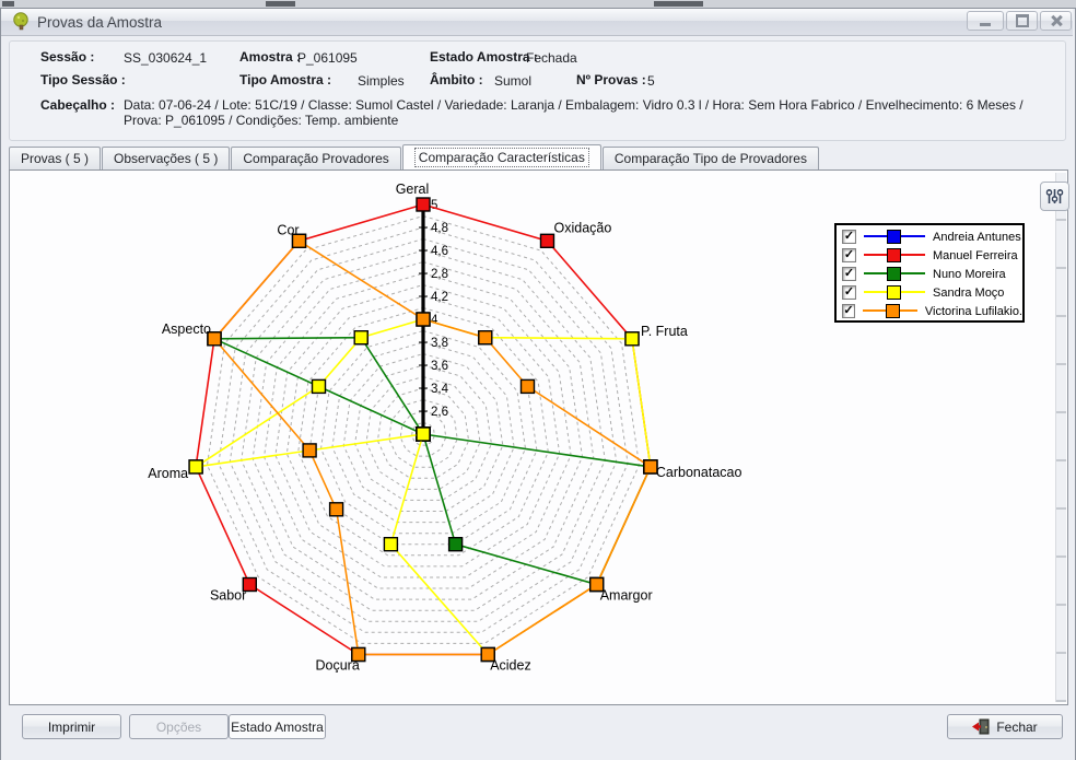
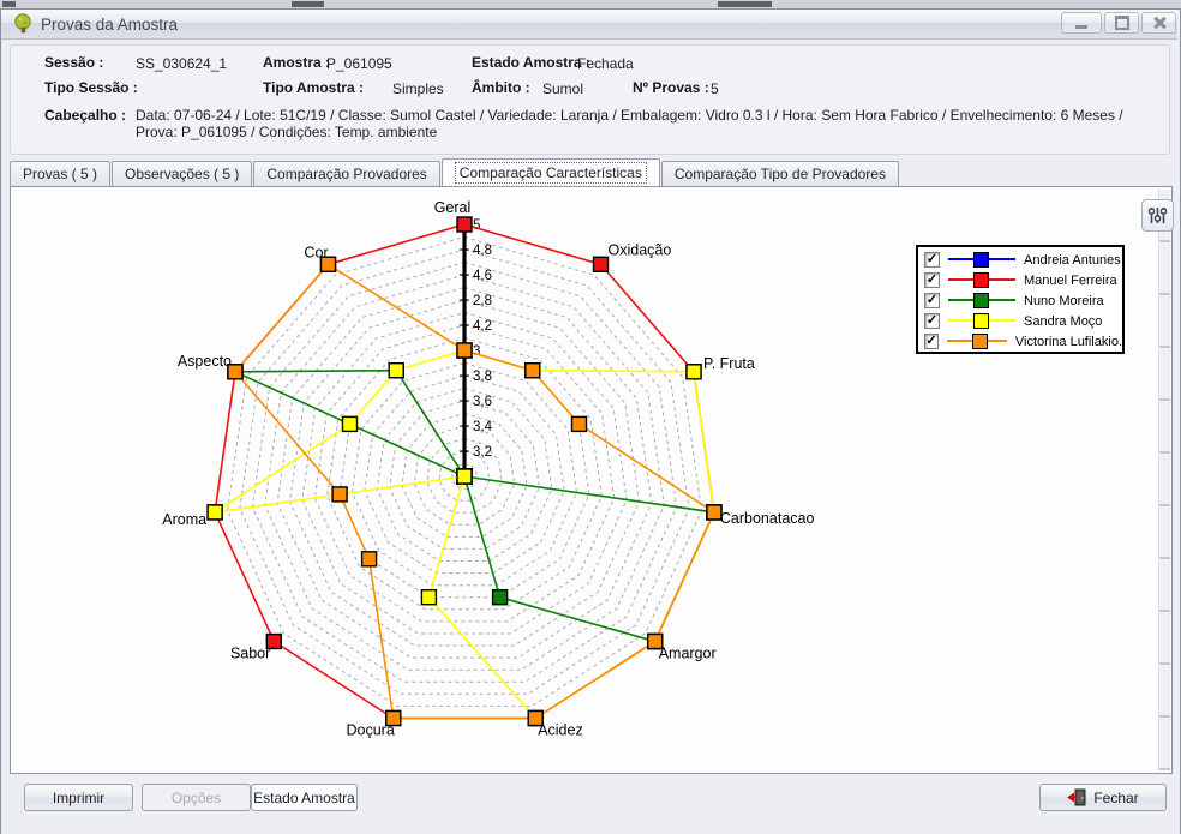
  Provas da Amostra
  Sessão :
  SS_030624_1
  Amostra :
  P_061095
  Estado Amostra :
  Fechada
  Tipo Sessão :
  Tipo Amostra :
  Simples
  Âmbito :
  Sumol
  Nº Provas :
  5
  Cabeçalho :
  Data: 07-06-24 / Lote: 51C/19 / Classe: Sumol Castel / Variedade: Laranja / Embalagem: Vidro 0.3 l / Hora: Sem Hora Fabrico / Envelhecimento: 6 Meses / Prova: P_061095 / Condições: Temp. ambiente
  Provas ( 5 )
  Observações ( 5 )
  Comparação Provadores
  Comparação Características
  Comparação Tipo de Provadores
  5
  4,8
  4,6
  2,8
  4,2
- 4
+ 3
  3,8
  3,6
  3,4
- 2,6
+ 3,2
  Geral
  Oxidação
  P. Fruta
  Carbonatacao
  Amargor
  Acidez
  Doçura
  Sabor
  Aroma
  Aspecto
  Cor
  ✓
  Andreia Antunes
  ✓
  Manuel Ferreira
  ✓
  Nuno Moreira
  ✓
  Sandra Moço
  ✓
  Victorina Lufilakio.
  Imprimir
  Opções
  Estado Amostra
  Fechar
